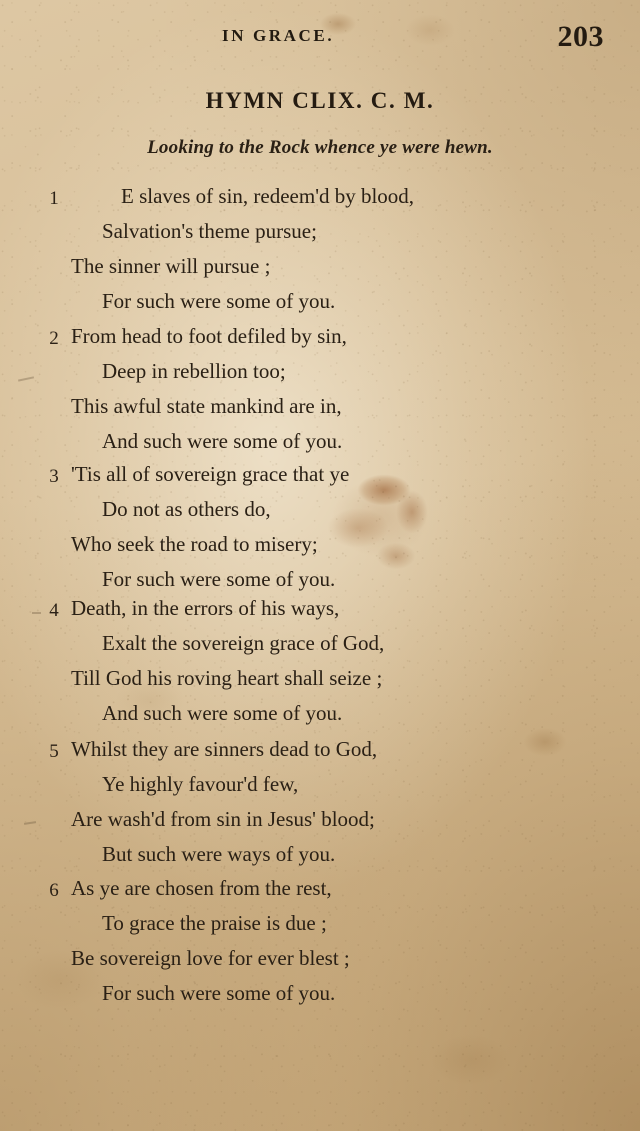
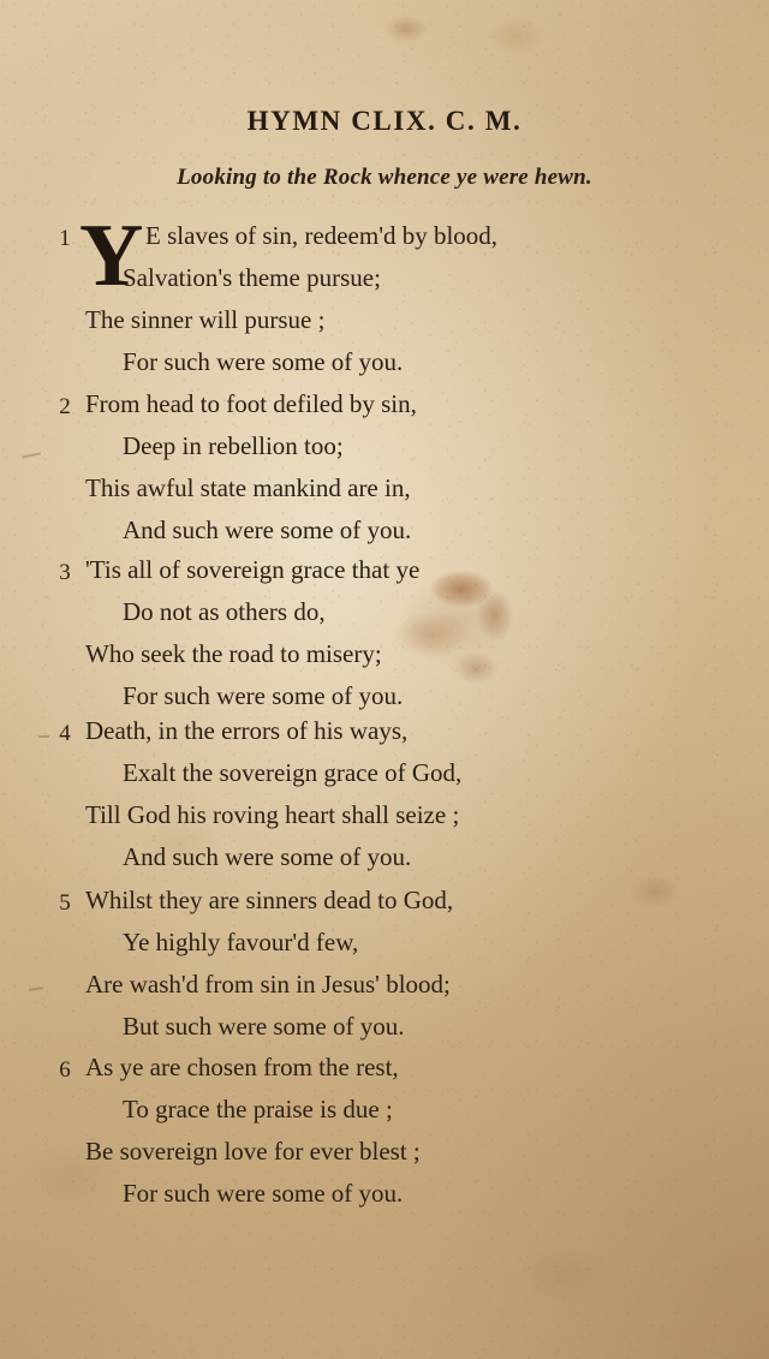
- IN GRACE.
- 203
  HYMN CLIX. C. M.
  Looking to the Rock whence ye were hewn.
+ Y
  1
  E slaves of sin, redeem'd by blood,
  Salvation's theme pursue;
  The sinner will pursue ;
  For such were some of you.
  2
  From head to foot defiled by sin,
  Deep in rebellion too;
  This awful state mankind are in,
  And such were some of you.
  3
  'Tis all of sovereign grace that ye
  Do not as others do,
  Who seek the road to misery;
  For such were some of you.
  4
  Death, in the errors of his ways,
  Exalt the sovereign grace of God,
  Till God his roving heart shall seize ;
  And such were some of you.
  5
  Whilst they are sinners dead to God,
  Ye highly favour'd few,
  Are wash'd from sin in Jesus' blood;
- But such were ways of you.
+ But such were some of you.
  6
  As ye are chosen from the rest,
  To grace the praise is due ;
  Be sovereign love for ever blest ;
  For such were some of you.
